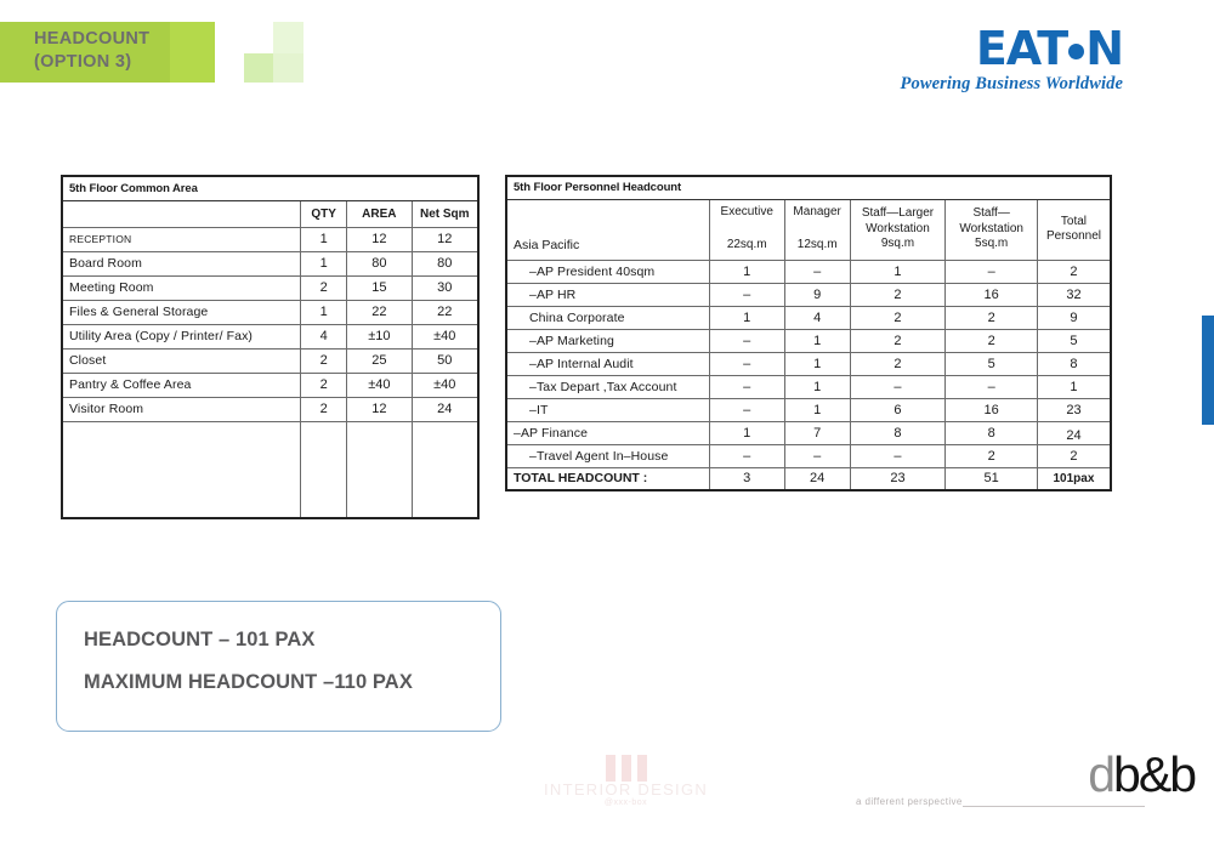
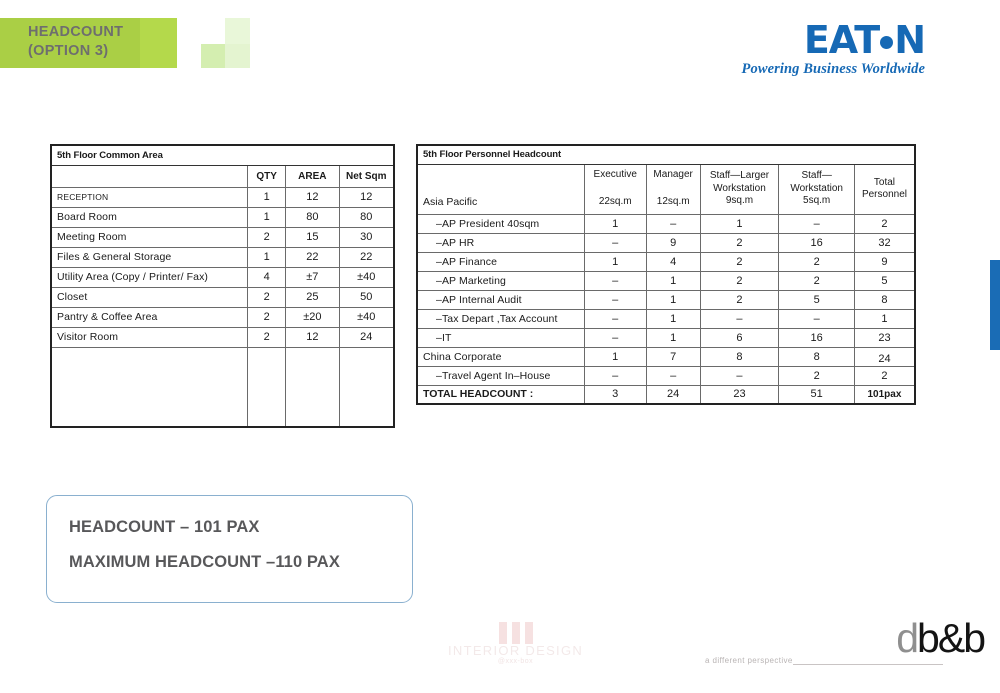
  HEADCOUNT
  (OPTION 3)
  EAT N
  Powering Business Worldwide
  5th Floor Common Area
  	QTY	AREA	Net Sqm
  RECEPTION	1	12	12
  Board Room	1	80	80
  Meeting Room	2	15	30
  Files & General Storage	1	22	22
- Utility Area (Copy / Printer/ Fax)	4	±10	±40
+ Utility Area (Copy / Printer/ Fax)	4	±7	±40
  Closet	2	25	50
- Pantry & Coffee Area	2	±40	±40
+ Pantry & Coffee Area	2	±20	±40
  Visitor Room	2	12	24
  5th Floor Personnel Headcount
  Asia Pacific	Executive 22sq.m	Manager 12sq.m	Staff—Larger Workstation 9sq.m	Staff— Workstation 5sq.m	Total Personnel
  –AP President 40sqm	1	–	1	–	2
  –AP HR	–	9	2	16	32
- China Corporate	1	4	2	2	9
+ –AP Finance	1	4	2	2	9
  –AP Marketing	–	1	2	2	5
  –AP Internal Audit	–	1	2	5	8
  –Tax Depart ,Tax Account	–	1	–	–	1
  –IT	–	1	6	16	23
- –AP Finance	1	7	8	8	24
+ China Corporate	1	7	8	8	24
  –Travel Agent In–House	–	–	–	2	2
  TOTAL HEADCOUNT :	3	24	23	51	101pax
  HEADCOUNT – 101 PAX
  MAXIMUM HEADCOUNT –110 PAX
  INTERIOR DESIGN
  a different perspective
  db&b
